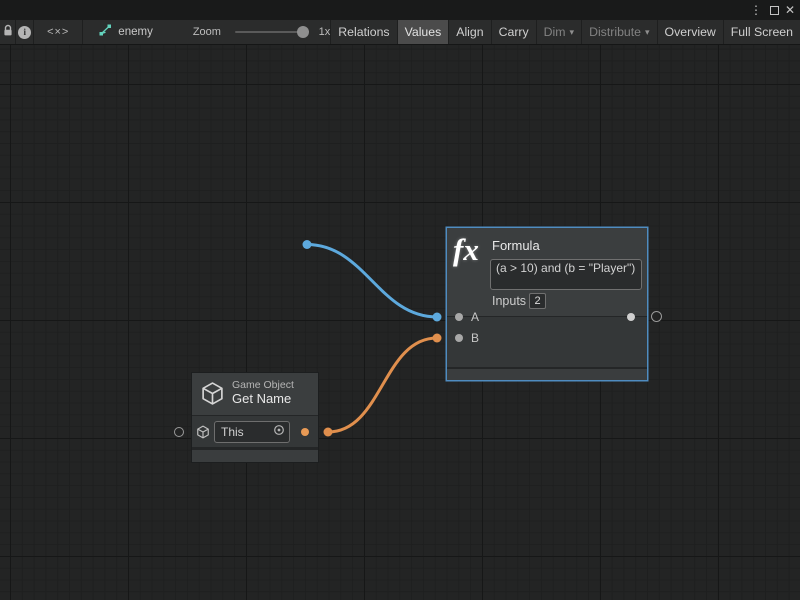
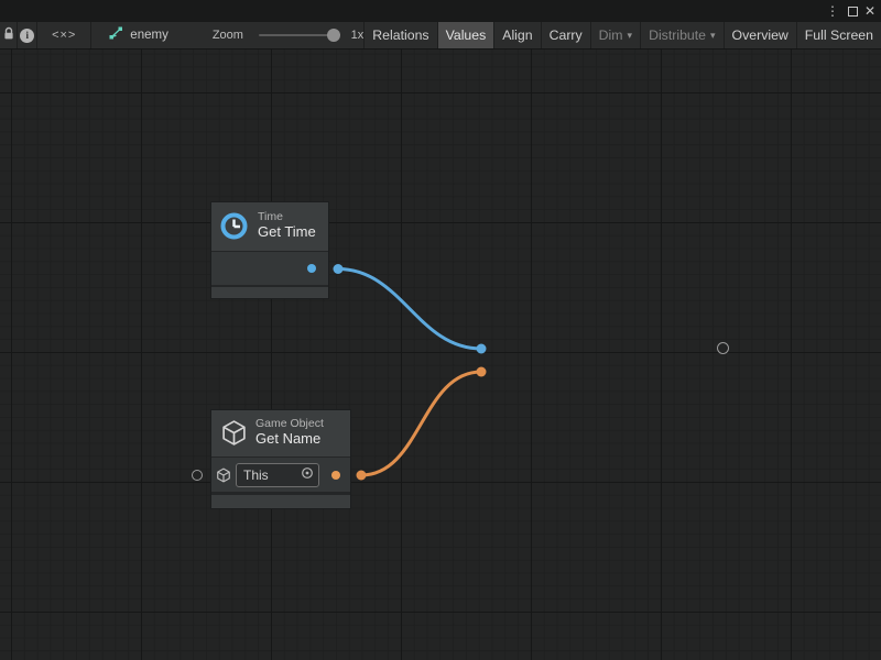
  ⋮
  ✕
  i
  <×>
  enemy
  Zoom
  1x
  Relations
  Values
  Align
  Carry
  Dim
  ▾
  Distribute
  ▾
  Overview
  Full Screen
+ Time
+ Get Time
  Game Object
  Get Name
  This
- fx
- Formula
- (a > 10) and (b = "Player")
- Inputs
- 2
- A
- B
